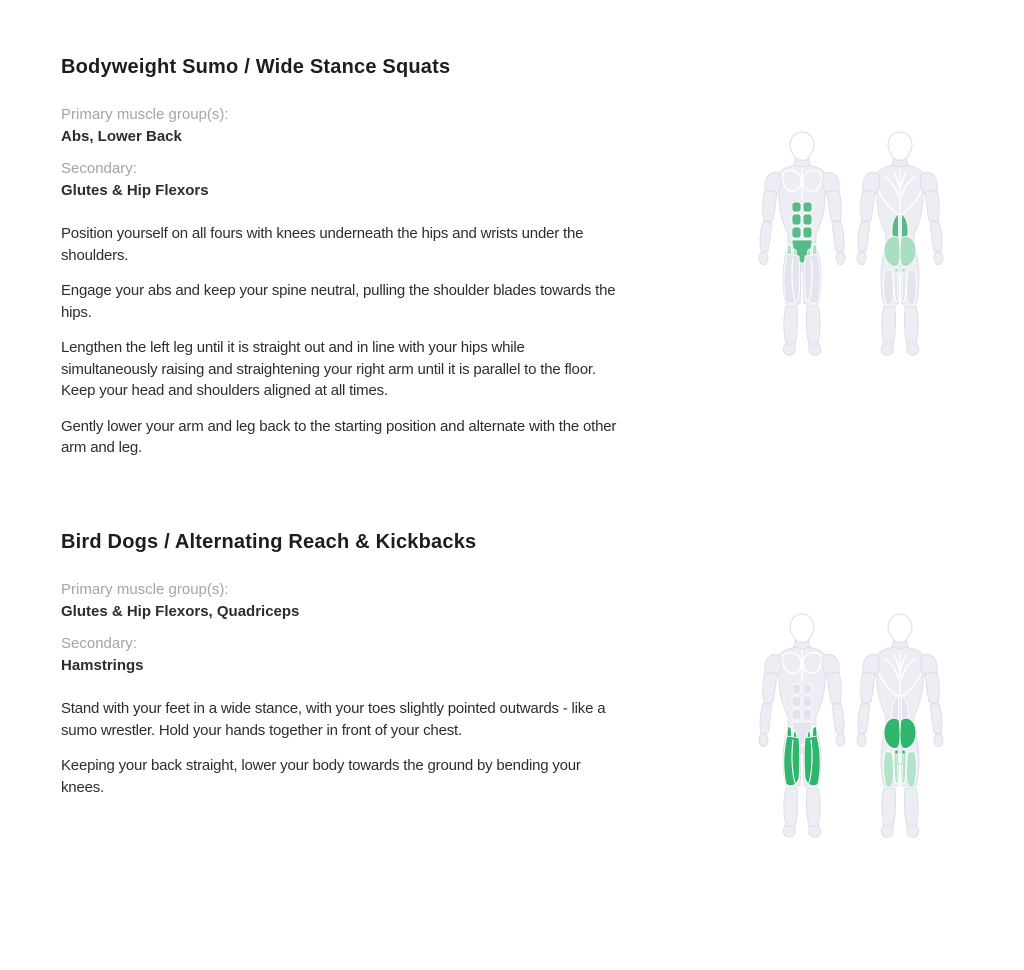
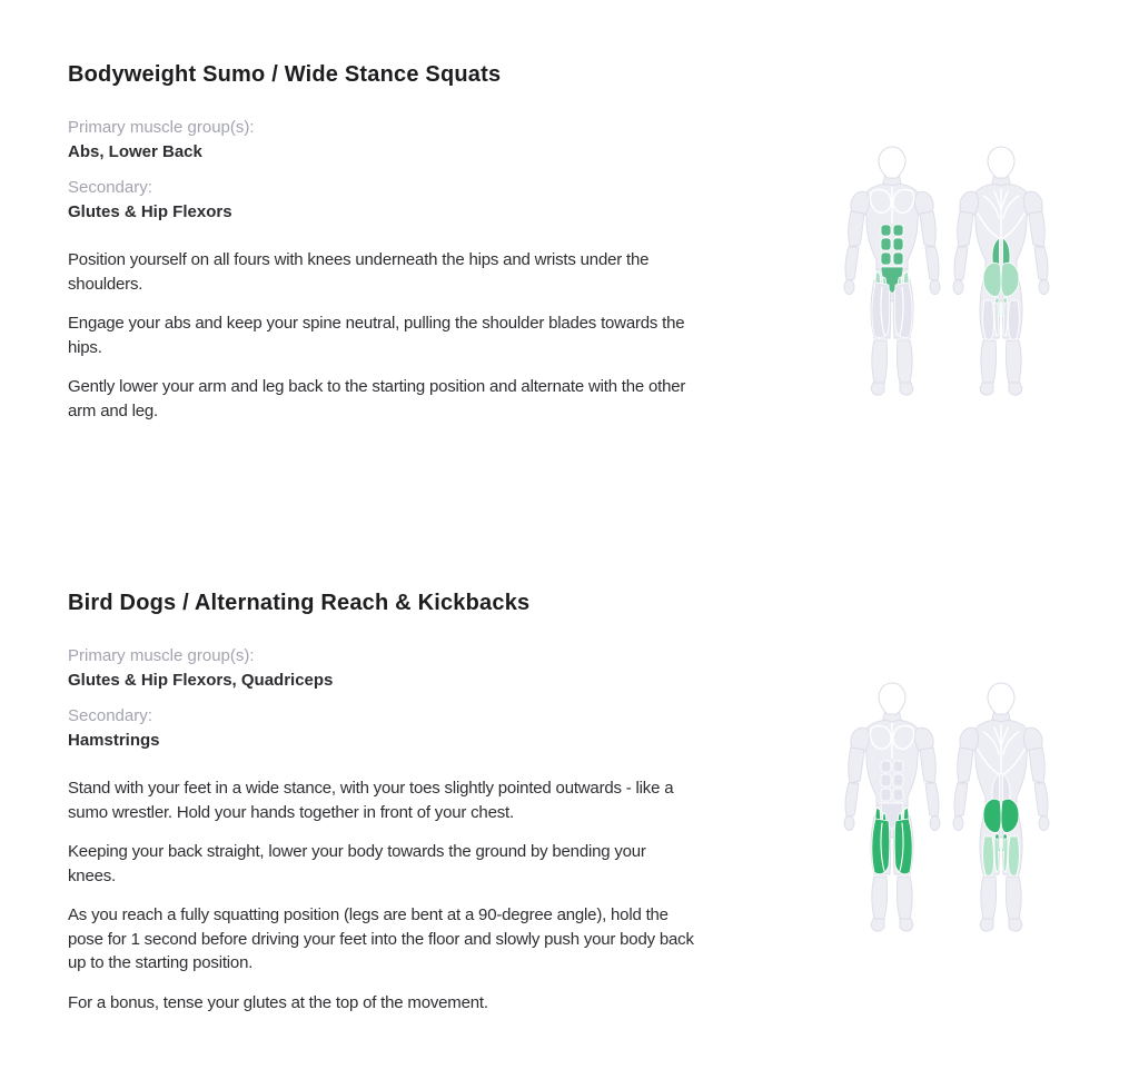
  Bodyweight Sumo / Wide Stance Squats
  Primary muscle group(s):
  Abs, Lower Back
  Secondary:
  Glutes & Hip Flexors
  Position yourself on all fours with knees underneath the hips and wrists under the
  shoulders.
  Engage your abs and keep your spine neutral, pulling the shoulder blades towards the
  hips.
- Lengthen the left leg until it is straight out and in line with your hips while
- simultaneously raising and straightening your right arm until it is parallel to the floor.
- Keep your head and shoulders aligned at all times.
  Gently lower your arm and leg back to the starting position and alternate with the other
  arm and leg.
  Bird Dogs / Alternating Reach & Kickbacks
  Primary muscle group(s):
  Glutes & Hip Flexors, Quadriceps
  Secondary:
  Hamstrings
  Stand with your feet in a wide stance, with your toes slightly pointed outwards - like a
  sumo wrestler. Hold your hands together in front of your chest.
  Keeping your back straight, lower your body towards the ground by bending your
  knees.
+ As you reach a fully squatting position (legs are bent at a 90-degree angle), hold the
+ pose for 1 second before driving your feet into the floor and slowly push your body back
+ up to the starting position.
+ For a bonus, tense your glutes at the top of the movement.
